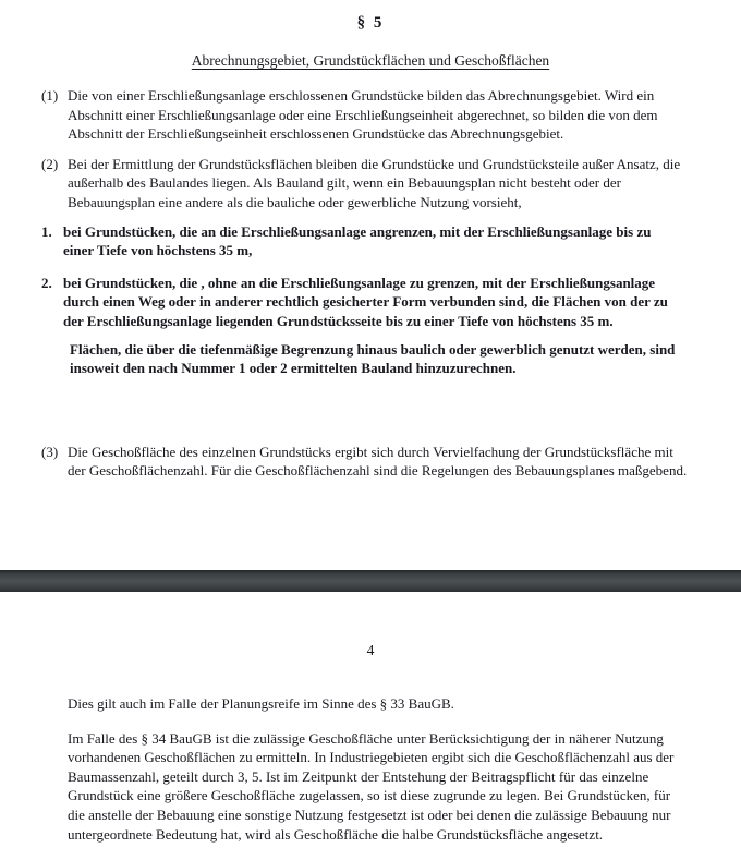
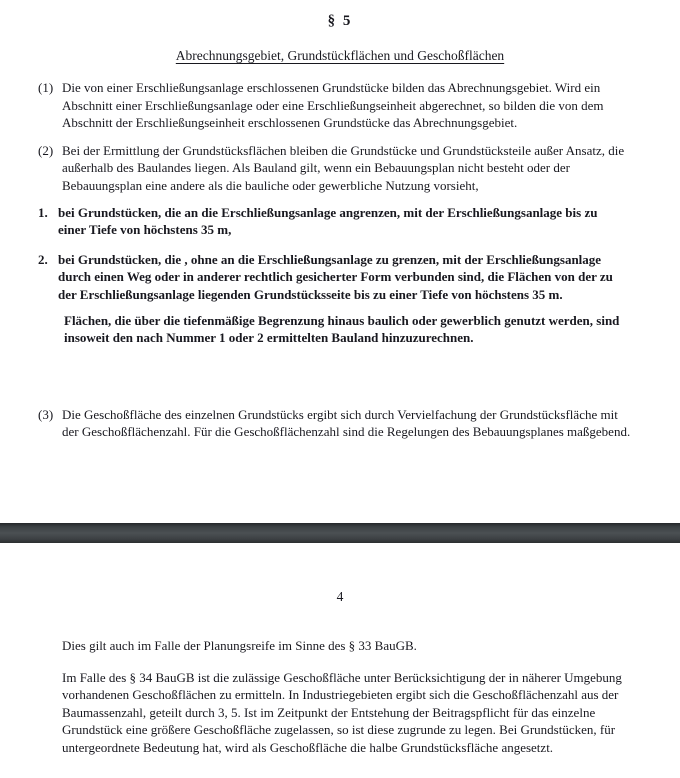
  § 5
  Abrechnungsgebiet, Grundstückflächen und Geschoßflächen
  (1)
  Die von einer Erschließungsanlage erschlossenen Grundstücke bilden das Abrechnungsgebiet. Wird ein
  Abschnitt einer Erschließungsanlage oder eine Erschließungseinheit abgerechnet, so bilden die von dem
  Abschnitt der Erschließungseinheit erschlossenen Grundstücke das Abrechnungsgebiet.
  (2)
  Bei der Ermittlung der Grundstücksflächen bleiben die Grundstücke und Grundstücksteile außer Ansatz, die
  außerhalb des Baulandes liegen. Als Bauland gilt, wenn ein Bebauungsplan nicht besteht oder der
  Bebauungsplan eine andere als die bauliche oder gewerbliche Nutzung vorsieht,
  1.
  bei Grundstücken, die an die Erschließungsanlage angrenzen, mit der Erschließungsanlage bis zu
  einer Tiefe von höchstens 35 m,
  2.
  bei Grundstücken, die , ohne an die Erschließungsanlage zu grenzen, mit der Erschließungsanlage
  durch einen Weg oder in anderer rechtlich gesicherter Form verbunden sind, die Flächen von der zu
  der Erschließungsanlage liegenden Grundstücksseite bis zu einer Tiefe von höchstens 35 m.
  Flächen, die über die tiefenmäßige Begrenzung hinaus baulich oder gewerblich genutzt werden, sind
  insoweit den nach Nummer 1 oder 2 ermittelten Bauland hinzuzurechnen.
  (3)
  Die Geschoßfläche des einzelnen Grundstücks ergibt sich durch Vervielfachung der Grundstücksfläche mit
  der Geschoßflächenzahl. Für die Geschoßflächenzahl sind die Regelungen des Bebauungsplanes maßgebend.
  4
  Dies gilt auch im Falle der Planungsreife im Sinne des § 33 BauGB.
- Im Falle des § 34 BauGB ist die zulässige Geschoßfläche unter Berücksichtigung der in näherer Nutzung
+ Im Falle des § 34 BauGB ist die zulässige Geschoßfläche unter Berücksichtigung der in näherer Umgebung
  vorhandenen Geschoßflächen zu ermitteln. In Industriegebieten ergibt sich die Geschoßflächenzahl aus der
  Baumassenzahl, geteilt durch 3, 5. Ist im Zeitpunkt der Entstehung der Beitragspflicht für das einzelne
  Grundstück eine größere Geschoßfläche zugelassen, so ist diese zugrunde zu legen. Bei Grundstücken, für
- die anstelle der Bebauung eine sonstige Nutzung festgesetzt ist oder bei denen die zulässige Bebauung nur
  untergeordnete Bedeutung hat, wird als Geschoßfläche die halbe Grundstücksfläche angesetzt.
